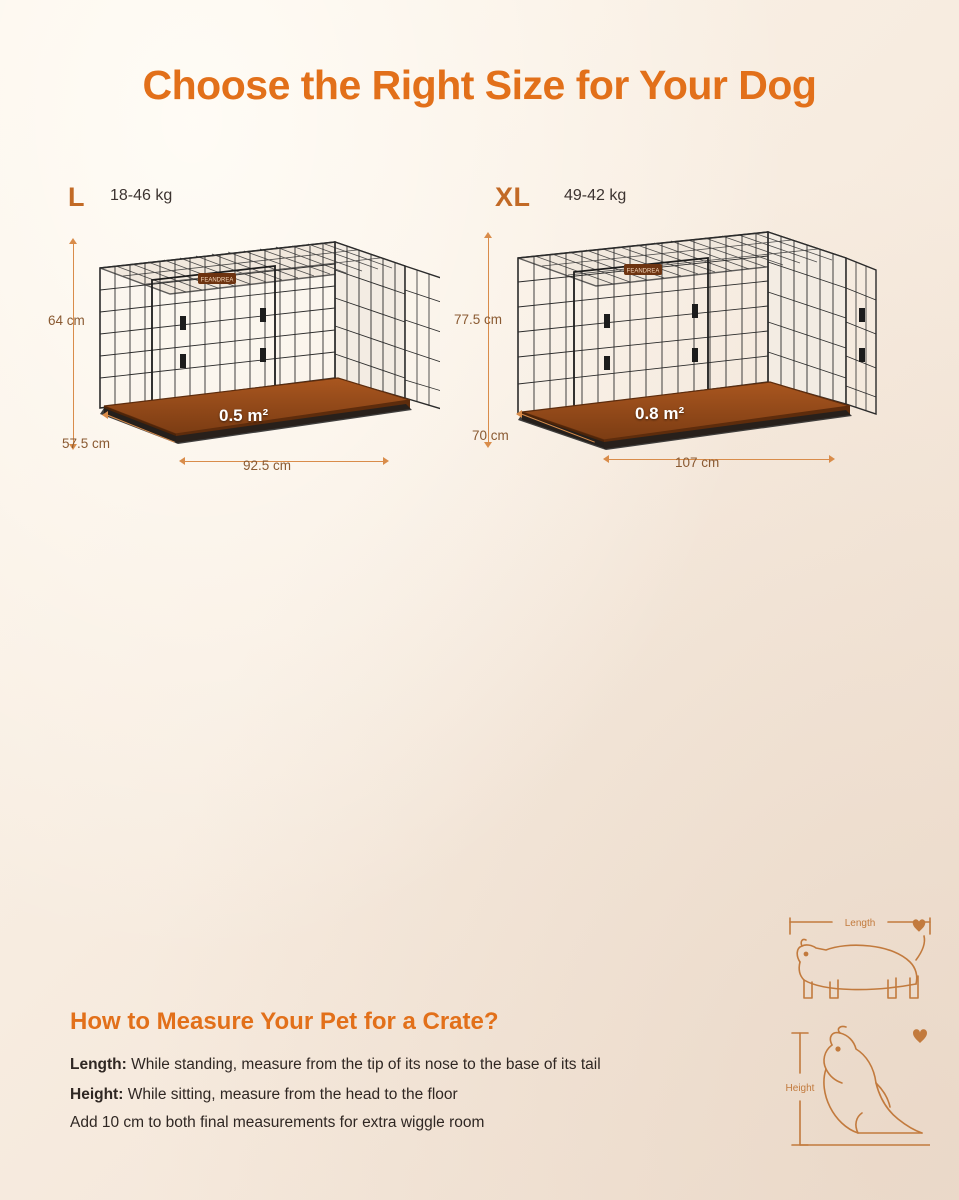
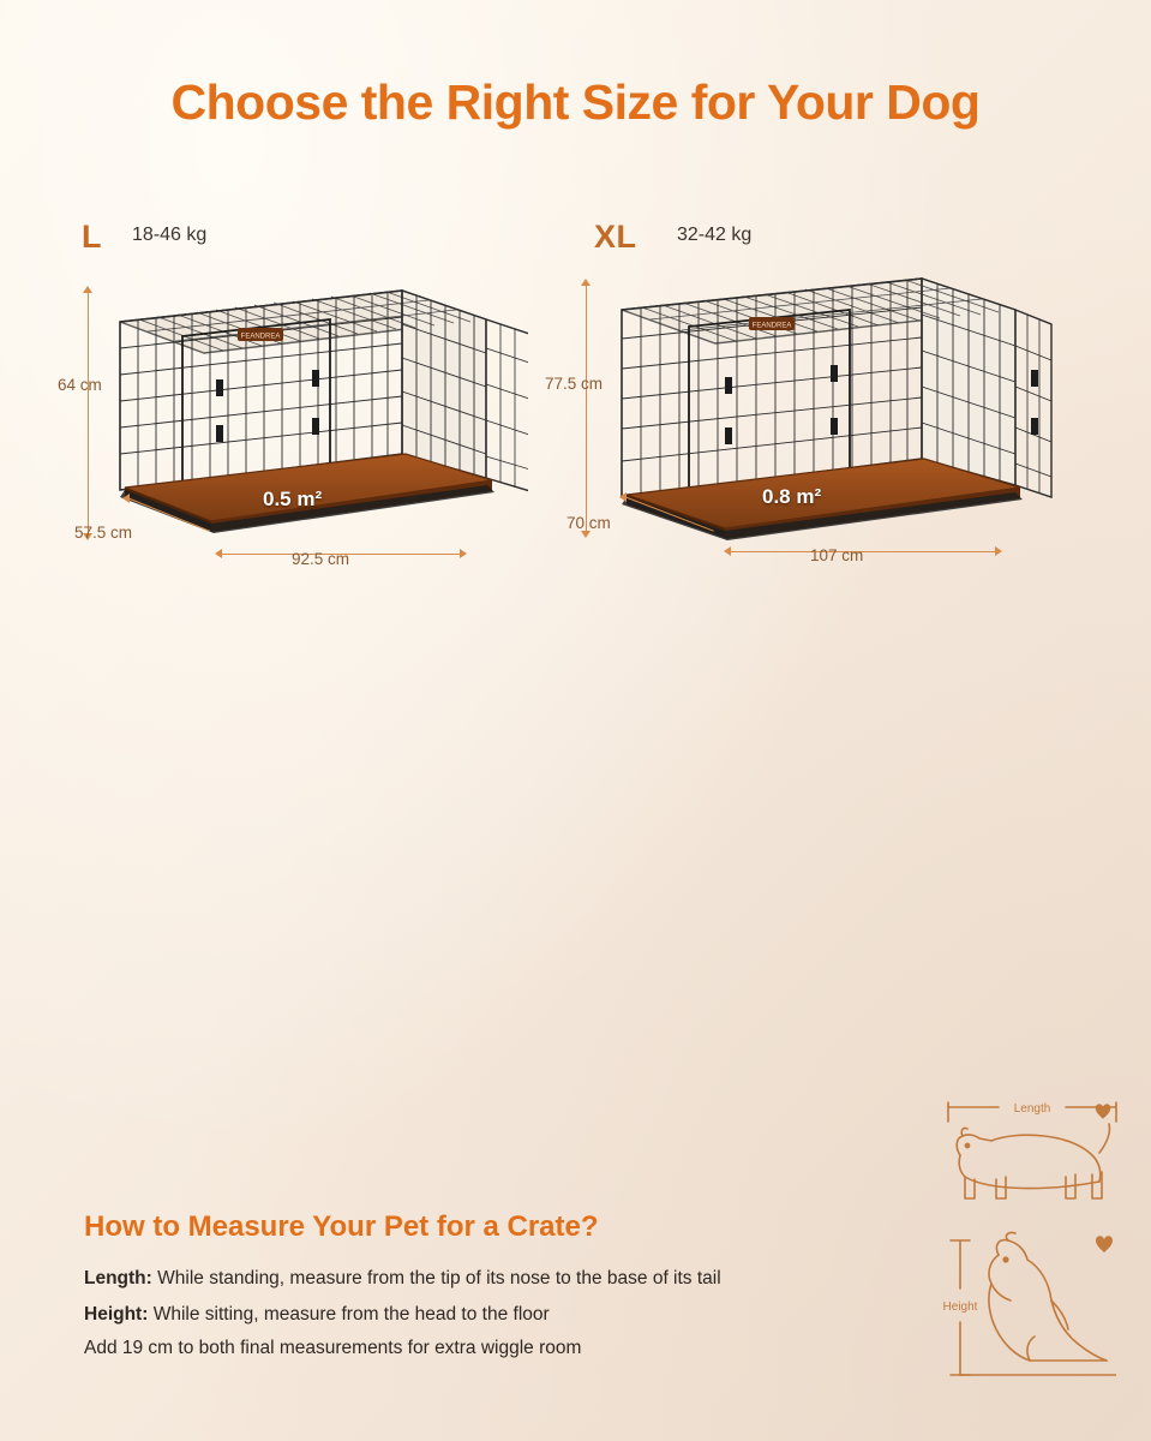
  Choose the Right Size for Your Dog
  L
  18-46 kg
  64 cm
  57.5 cm
  92.5 cm
  0.5 m²
  XL
- 49-42 kg
+ 32-42 kg
  77.5 cm
  70 cm
  107 cm
  0.8 m²
  How to Measure Your Pet for a Crate?
  Length: While standing, measure from the tip of its nose to the base of its tail
  Height: While sitting, measure from the head to the floor
- Add 10 cm to both final measurements for extra wiggle room
+ Add 19 cm to both final measurements for extra wiggle room
  Length
  Height
